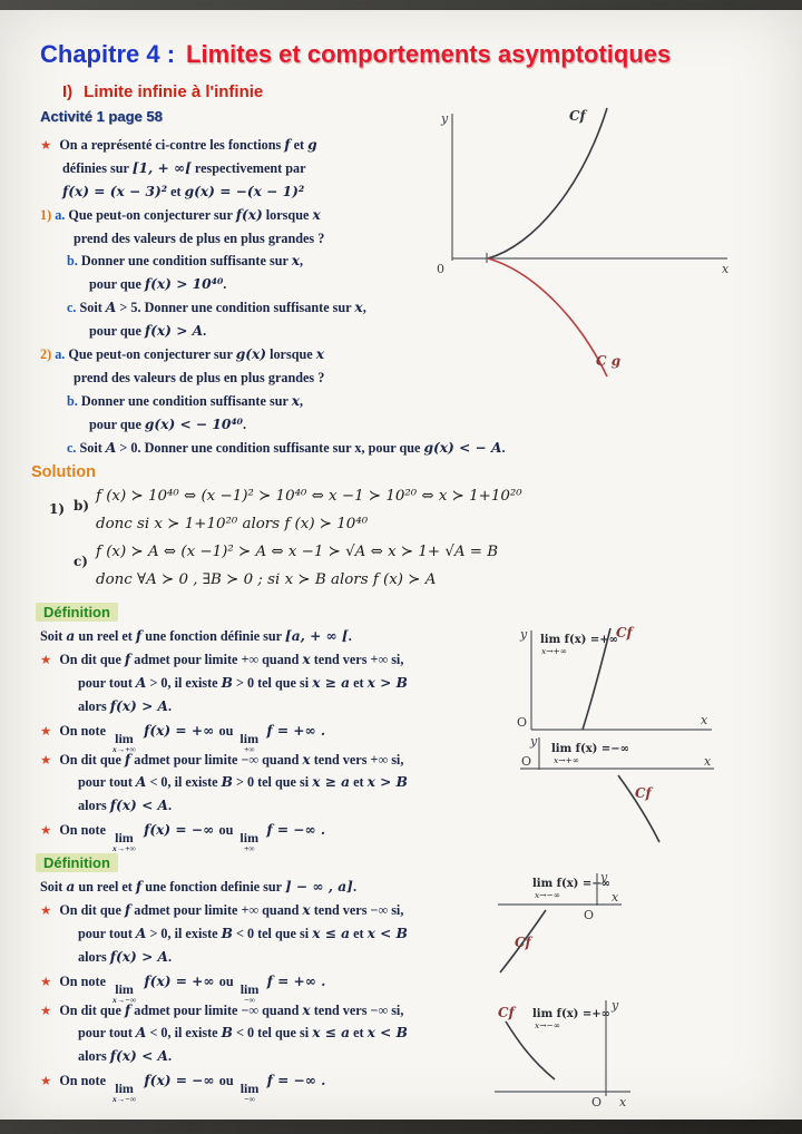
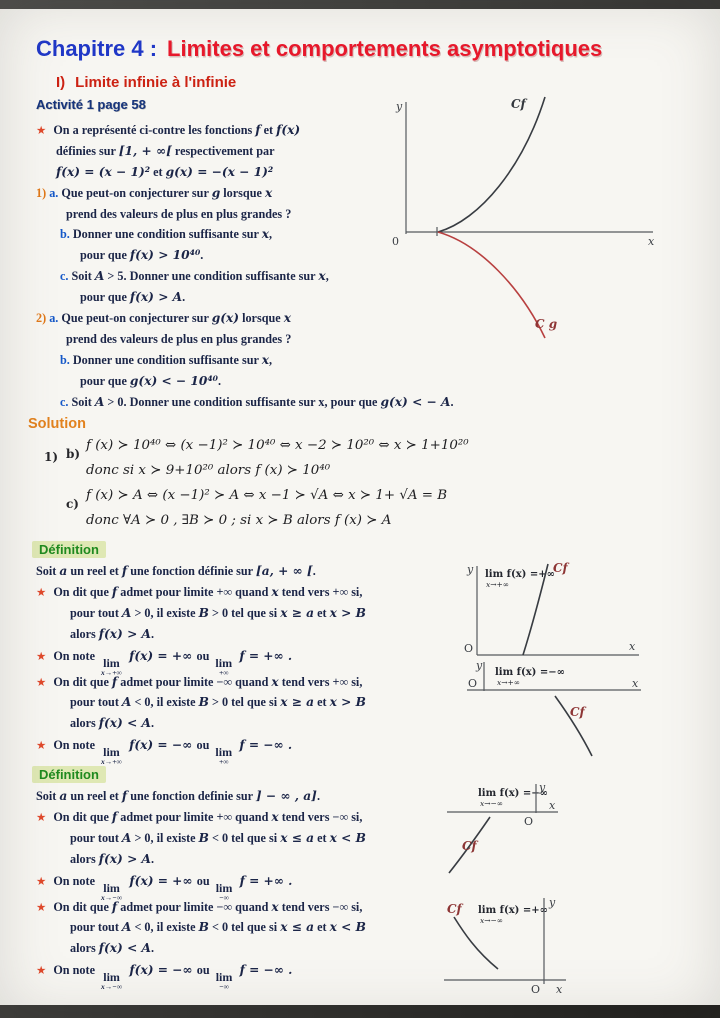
  Chapitre 4 : Limites et comportements asymptotiques
  I) Limite infinie à l'infinie
  Activité 1 page 58
- ★ On a représenté ci-contre les fonctions f et g
+ ★ On a représenté ci-contre les fonctions f et f(x)
  définies sur [1, + ∞[ respectivement par
- f(x) = (x − 3)² et g(x) = −(x − 1)²
+ f(x) = (x − 1)² et g(x) = −(x − 1)²
- 1) a. Que peut-on conjecturer sur f(x) lorsque x
+ 1) a. Que peut-on conjecturer sur g lorsque x
  prend des valeurs de plus en plus grandes ?
  b. Donner une condition suffisante sur x,
  pour que f(x) > 10⁴⁰.
  c. Soit A > 5. Donner une condition suffisante sur x,
  pour que f(x) > A.
  2) a. Que peut-on conjecturer sur g(x) lorsque x
  prend des valeurs de plus en plus grandes ?
  b. Donner une condition suffisante sur x,
  pour que g(x) < − 10⁴⁰.
  c. Soit A > 0. Donner une condition suffisante sur x, pour que g(x) < − A.
  y
  0
  x
  Cf
  C g
  Solution
  1)
  b)
  c)
- f (x) ≻ 10⁴⁰ ⇔ (x −1)² ≻ 10⁴⁰ ⇔ x −1 ≻ 10²⁰ ⇔ x ≻ 1+10²⁰
+ f (x) ≻ 10⁴⁰ ⇔ (x −1)² ≻ 10⁴⁰ ⇔ x −2 ≻ 10²⁰ ⇔ x ≻ 1+10²⁰
- donc si x ≻ 1+10²⁰ alors f (x) ≻ 10⁴⁰
+ donc si x ≻ 9+10²⁰ alors f (x) ≻ 10⁴⁰
  f (x) ≻ A ⇔ (x −1)² ≻ A ⇔ x −1 ≻ √A ⇔ x ≻ 1+ √A = B
  donc ∀A ≻ 0 , ∃B ≻ 0 ; si x ≻ B alors f (x) ≻ A
  Définition
  Soit a un reel et f une fonction définie sur [a, + ∞ [.
  ★ On dit que f admet pour limite +∞ quand x tend vers +∞ si,
  pour tout A > 0, il existe B > 0 tel que si x ≥ a et x > B
  alors f(x) > A.
  ★ On note
  lim
  x→+∞
  f(x) = +∞ ou
  lim
  +∞
  f = +∞ .
  ★ On dit que f admet pour limite −∞ quand x tend vers +∞ si,
  pour tout A < 0, il existe B > 0 tel que si x ≥ a et x > B
  alors f(x) < A.
  ★ On note
  lim
  x→+∞
  f(x) = −∞ ou
  lim
  +∞
  f = −∞ .
  y
  O
  x
  lim f(x) =+∞
  x→+∞
  Cf
  y
  O
  x
  lim f(x) =−∞
  x→+∞
  Cf
  Définition
  Soit a un reel et f une fonction definie sur ] − ∞ , a].
  ★ On dit que f admet pour limite +∞ quand x tend vers −∞ si,
  pour tout A > 0, il existe B < 0 tel que si x ≤ a et x < B
  alors f(x) > A.
  ★ On note
  lim
  x→−∞
  f(x) = +∞ ou
  lim
  −∞
  f = +∞ .
  ★ On dit que f admet pour limite −∞ quand x tend vers −∞ si,
  pour tout A < 0, il existe B < 0 tel que si x ≤ a et x < B
  alors f(x) < A.
  ★ On note
  lim
  x→−∞
  f(x) = −∞ ou
  lim
  −∞
  f = −∞ .
  lim f(x) =∞
  x→−∞
  y
  x
  O
  Cf
  Cf
  lim f(x) =+
  x→−∞
  y
  O
  x
